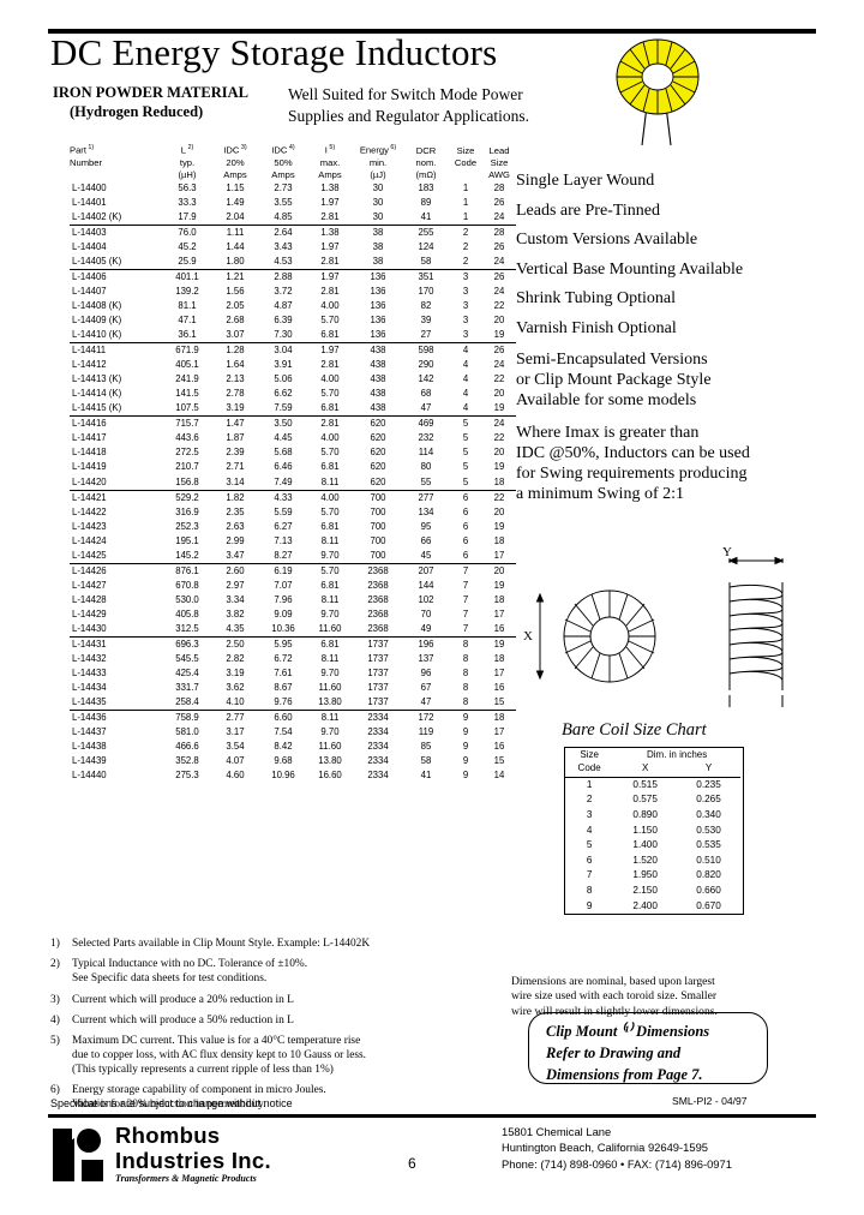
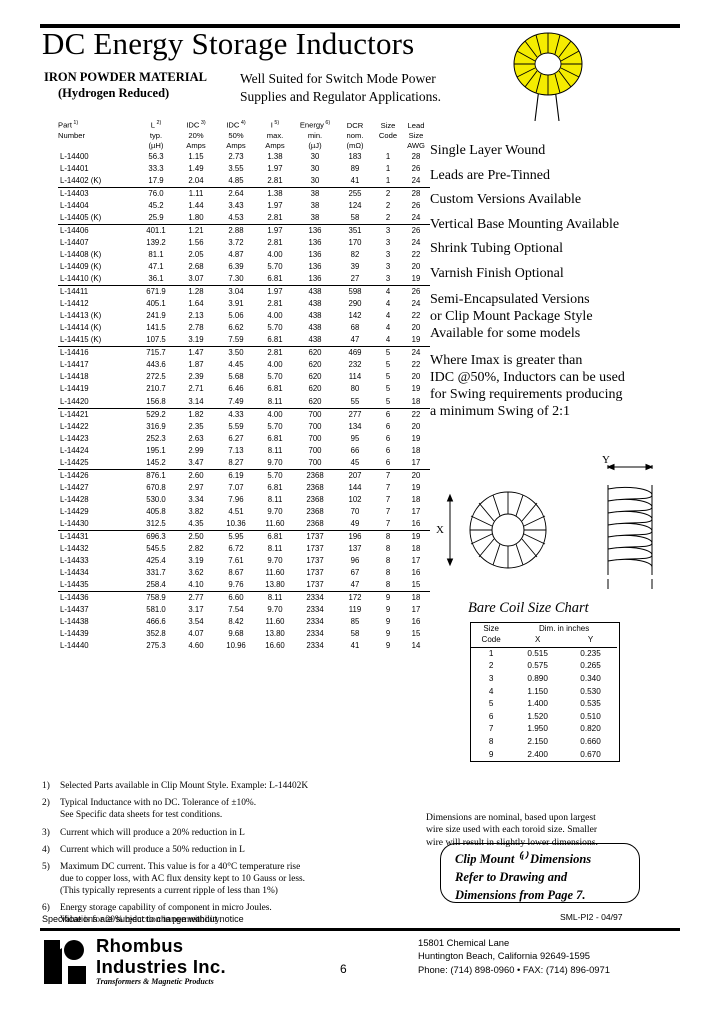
  DC Energy Storage Inductors
  IRON POWDER MATERIAL
  (Hydrogen Reduced)
  Well Suited for Switch Mode Power
  Supplies and Regulator Applications.
  Single Layer Wound
  Leads are Pre-Tinned
  Custom Versions Available
  Vertical Base Mounting Available
  Shrink Tubing Optional
  Varnish Finish Optional
  Semi-Encapsulated Versions
  or Clip Mount Package Style
  Available for some models
  Where Imax is greater than
  IDC @50%, Inductors can be used
  for Swing requirements producing
  a minimum Swing of 2:1
  Part	L	IDC	IDC	I	Energy	DCR	Size	Lead
  Number	typ.	20%	50%	max.	min.	nom.	Code	Size
  	(µH)	Amps	Amps	Amps	(µJ)	(mΩ)		AWG
  L-14400	56.3	1.15	2.73	1.38	30	183	1	28
  L-14401	33.3	1.49	3.55	1.97	30	89	1	26
  L-14402 (K)	17.9	2.04	4.85	2.81	30	41	1	24
  L-14403	76.0	1.11	2.64	1.38	38	255	2	28
  L-14404	45.2	1.44	3.43	1.97	38	124	2	26
  L-14405 (K)	25.9	1.80	4.53	2.81	38	58	2	24
  L-14406	401.1	1.21	2.88	1.97	136	351	3	26
  L-14407	139.2	1.56	3.72	2.81	136	170	3	24
  L-14408 (K)	81.1	2.05	4.87	4.00	136	82	3	22
  L-14409 (K)	47.1	2.68	6.39	5.70	136	39	3	20
  L-14410 (K)	36.1	3.07	7.30	6.81	136	27	3	19
  L-14411	671.9	1.28	3.04	1.97	438	598	4	26
  L-14412	405.1	1.64	3.91	2.81	438	290	4	24
  L-14413 (K)	241.9	2.13	5.06	4.00	438	142	4	22
  L-14414 (K)	141.5	2.78	6.62	5.70	438	68	4	20
  L-14415 (K)	107.5	3.19	7.59	6.81	438	47	4	19
  L-14416	715.7	1.47	3.50	2.81	620	469	5	24
  L-14417	443.6	1.87	4.45	4.00	620	232	5	22
  L-14418	272.5	2.39	5.68	5.70	620	114	5	20
  L-14419	210.7	2.71	6.46	6.81	620	80	5	19
  L-14420	156.8	3.14	7.49	8.11	620	55	5	18
  L-14421	529.2	1.82	4.33	4.00	700	277	6	22
  L-14422	316.9	2.35	5.59	5.70	700	134	6	20
  L-14423	252.3	2.63	6.27	6.81	700	95	6	19
  L-14424	195.1	2.99	7.13	8.11	700	66	6	18
  L-14425	145.2	3.47	8.27	9.70	700	45	6	17
  L-14426	876.1	2.60	6.19	5.70	2368	207	7	20
  L-14427	670.8	2.97	7.07	6.81	2368	144	7	19
  L-14428	530.0	3.34	7.96	8.11	2368	102	7	18
- L-14429	405.8	3.82	9.09	9.70	2368	70	7	17
+ L-14429	405.8	3.82	4.51	9.70	2368	70	7	17
  L-14430	312.5	4.35	10.36	11.60	2368	49	7	16
  L-14431	696.3	2.50	5.95	6.81	1737	196	8	19
  L-14432	545.5	2.82	6.72	8.11	1737	137	8	18
  L-14433	425.4	3.19	7.61	9.70	1737	96	8	17
  L-14434	331.7	3.62	8.67	11.60	1737	67	8	16
  L-14435	258.4	4.10	9.76	13.80	1737	47	8	15
  L-14436	758.9	2.77	6.60	8.11	2334	172	9	18
  L-14437	581.0	3.17	7.54	9.70	2334	119	9	17
  L-14438	466.6	3.54	8.42	11.60	2334	85	9	16
  L-14439	352.8	4.07	9.68	13.80	2334	58	9	15
  L-14440	275.3	4.60	10.96	16.60	2334	41	9	14
  Y
  X
  Bare Coil Size Chart
  Size	Dim. in inches
  Code	X	Y
  1	0.515	0.235
  2	0.575	0.265
  3	0.890	0.340
  4	1.150	0.530
  5	1.400	0.535
  6	1.520	0.510
  7	1.950	0.820
  8	2.150	0.660
  9	2.400	0.670
  Dimensions are nominal, based upon largest
  wire size used with each toroid size. Smaller
  wire will result in slightly lower dimensions.
  Clip Mount ⁽¹⁾ Dimensions
  Refer to Drawing and
  Dimensions from Page 7.
  1)
  Selected Parts available in Clip Mount Style. Example: L-14402K
  2)
  Typical Inductance with no DC. Tolerance of ±10%.
  See Specific data sheets for test conditions.
  3)
  Current which will produce a 20% reduction in L
  4)
  Current which will produce a 50% reduction in L
  5)
  Maximum DC current. This value is for a 40°C temperature rise
  due to copper loss, with AC flux density kept to 10 Gauss or less.
  (This typically represents a current ripple of less than 1%)
  6)
  Energy storage capability of component in micro Joules.
  Value is for 20% reduction in permeability.
  Specifications are subject to change without notice
  SML-PI2 - 04/97
  Rhombus
  Industries Inc.
  Transformers & Magnetic Products
  6
  15801 Chemical Lane
  Huntington Beach, California 92649-1595
  Phone: (714) 898-0960 • FAX: (714) 896-0971
